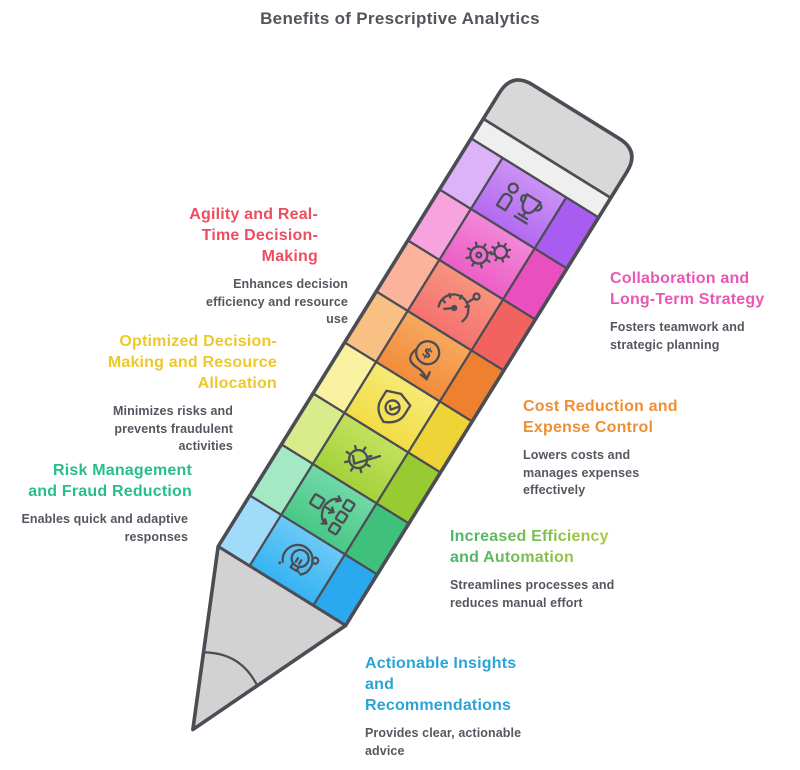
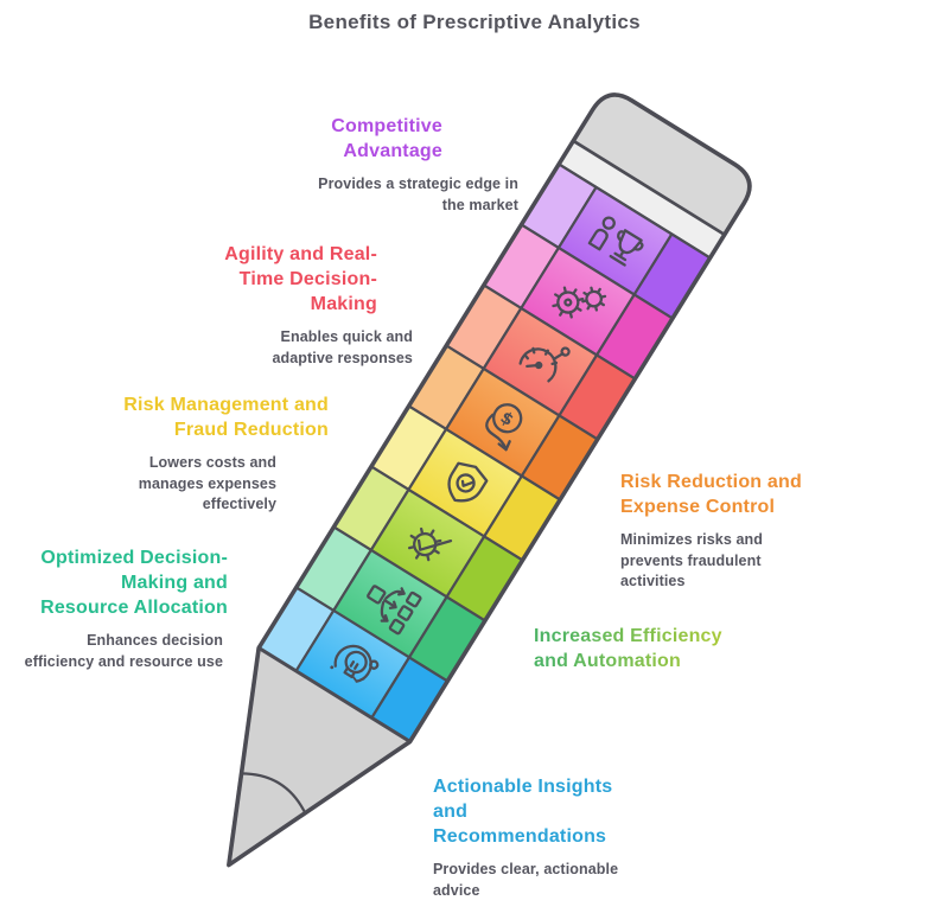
  Benefits of Prescriptive Analytics
+ Competitive Advantage
+ Provides a strategic edge in the market
  Agility and Real-Time Decision-Making
- Enhances decision efficiency and resource use
+ Enables quick and adaptive responses
- Optimized Decision-Making and Resource Allocation
+ Risk Management and Fraud Reduction
- Minimizes risks and prevents fraudulent activities
+ Lowers costs and manages expenses effectively
- Risk Management and Fraud Reduction
+ Optimized Decision-Making and Resource Allocation
- Enables quick and adaptive responses
+ Enhances decision efficiency and resource use
- Collaboration and Long-Term Strategy
- Fosters teamwork and strategic planning
- Cost Reduction and Expense Control
+ Risk Reduction and Expense Control
- Lowers costs and manages expenses effectively
+ Minimizes risks and prevents fraudulent activities
  Increased Efficiency and Automation
- Streamlines processes and reduces manual effort
  Actionable Insights and Recommendations
  Provides clear, actionable advice
